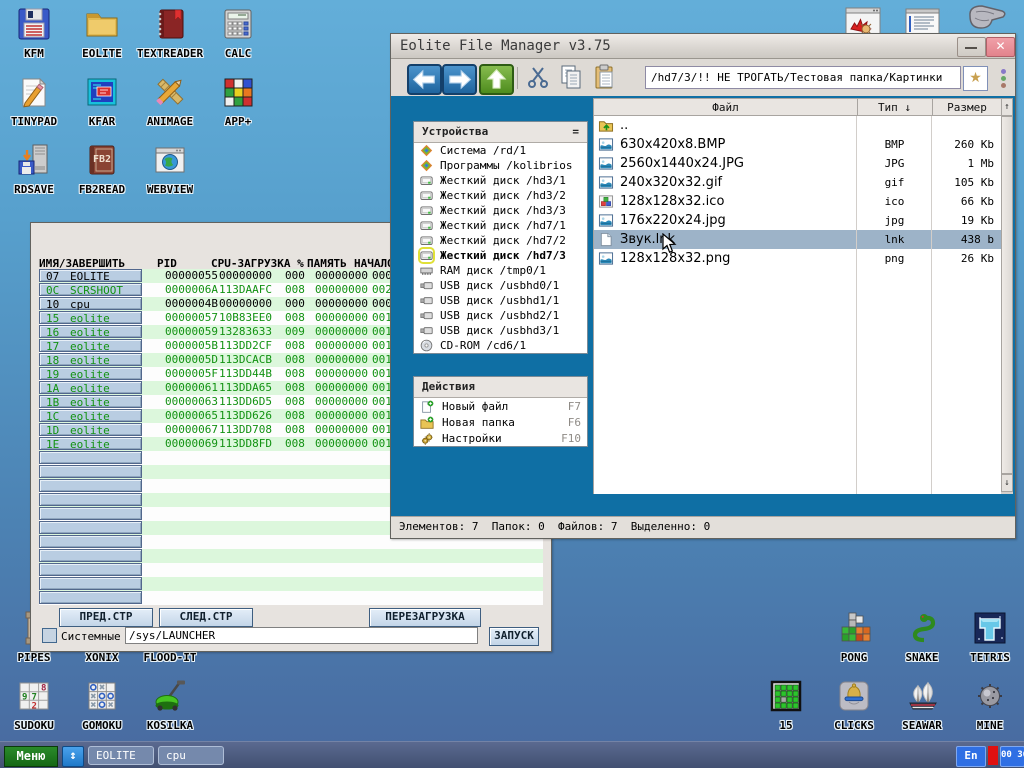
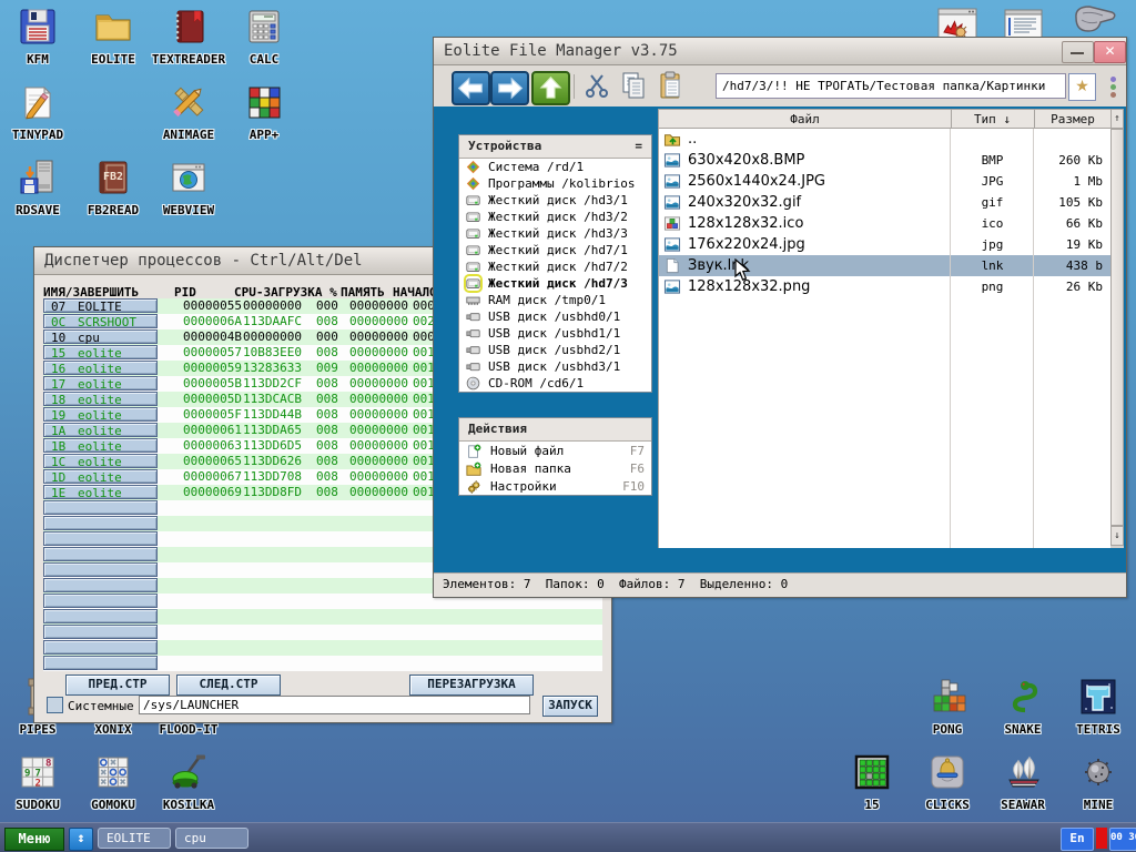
+ Диспетчер процессов - Ctrl/Alt/Del
  ИМЯ/ЗАВЕРШИТЬ
  PID
  CPU-ЗАГРУЗКА %
  ПАМЯТЬ
  07
  EOLITE
  00000055
  00000000
  000
  00000000
  0C
  SCRSHOOT
  0000006A
  113DAAFC
  008
  00000000
  10
  cpu
  0000004B
  00000000
  000
  00000000
  15
  eolite
  00000057
  10B83EE0
  008
  00000000
  16
  eolite
  00000059
  13283633
  009
  00000000
  17
  eolite
  0000005B
  113DD2CF
  008
  00000000
  18
  eolite
  0000005D
  113DCACB
  008
  00000000
  19
  eolite
  0000005F
  113DD44B
  008
  00000000
  1A
  eolite
  00000061
  113DDA65
  008
  00000000
  1B
  eolite
  00000063
  113DD6D5
  008
  00000000
  1C
  eolite
  00000065
  113DD626
  008
  00000000
  1D
  eolite
  00000067
  113DD708
  008
  00000000
  1E
  eolite
  00000069
  113DD8FD
  008
  00000000
  ПРЕД.СТР
  СЛЕД.СТР
  ПЕРЕЗАГРУЗКА
  Системные
  /sys/LAUNCHER
  ЗАПУСК
  Eolite File Manager v3.75
  ✕
  /hd7/3/!! НЕ ТРОГАТЬ/Тестовая папка/Картинки
  ★
  Устройства
  =
  Система /rd/1
  Программы /kolibrios
  Жесткий диск /hd3/1
  Жесткий диск /hd3/2
  Жесткий диск /hd3/3
  Жесткий диск /hd7/1
  Жесткий диск /hd7/2
  Жесткий диск /hd7/3
  RAM диск /tmp0/1
  USB диск /usbhd0/1
  USB диск /usbhd1/1
  USB диск /usbhd2/1
  USB диск /usbhd3/1
  CD-ROM /cd6/1
  Действия
  Новый файл
  F7
  Новая папка
  F6
  Настройки
  F10
  Файл
  Тип ↓
  Размер
  ..
  630x420x8.BMP
  BMP
  260 Kb
  2560x1440x24.JPG
  JPG
  1 Mb
  240x320x32.gif
  gif
  105 Kb
  128x128x32.ico
  ico
  66 Kb
  176x220x24.jpg
  jpg
  19 Kb
  Звук.lk
  lnk
  438 b
  128x128x32.png
  png
  26 Kb
  ↑
  ↓
  Элементов: 7 Папок: 0 Файлов: 7 Выделенно: 0
  Меню
  ↕
  EOLITE
  cpu
  En
  00 3
  KFM
  EOLITE
  TEXTREADER
  CALC
  TINYPAD
- KFAR
  ANIMAGE
  APP+
  RDSAVE
  FB2
  FB2READ
  WEBVIEW
  PIPES
  XONIX
  FLOOD-IT
  8
  9
  7
  2
  SUDOKU
  GOMOKU
  KOSILKA
  PONG
  SNAKE
  TETRIS
  15
  CLICKS
  SEAWAR
  MINE
